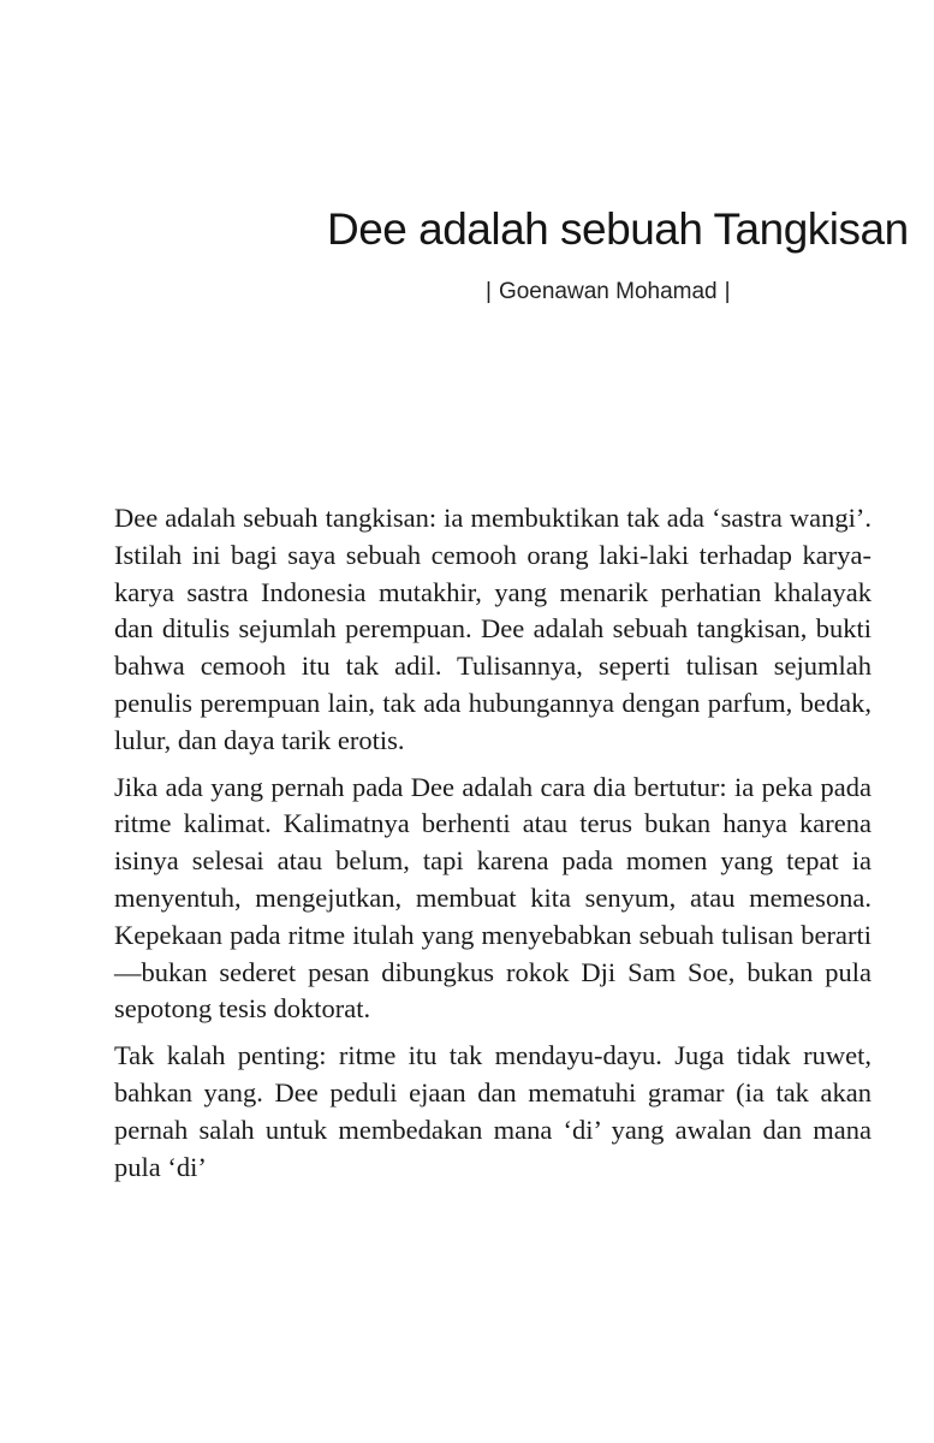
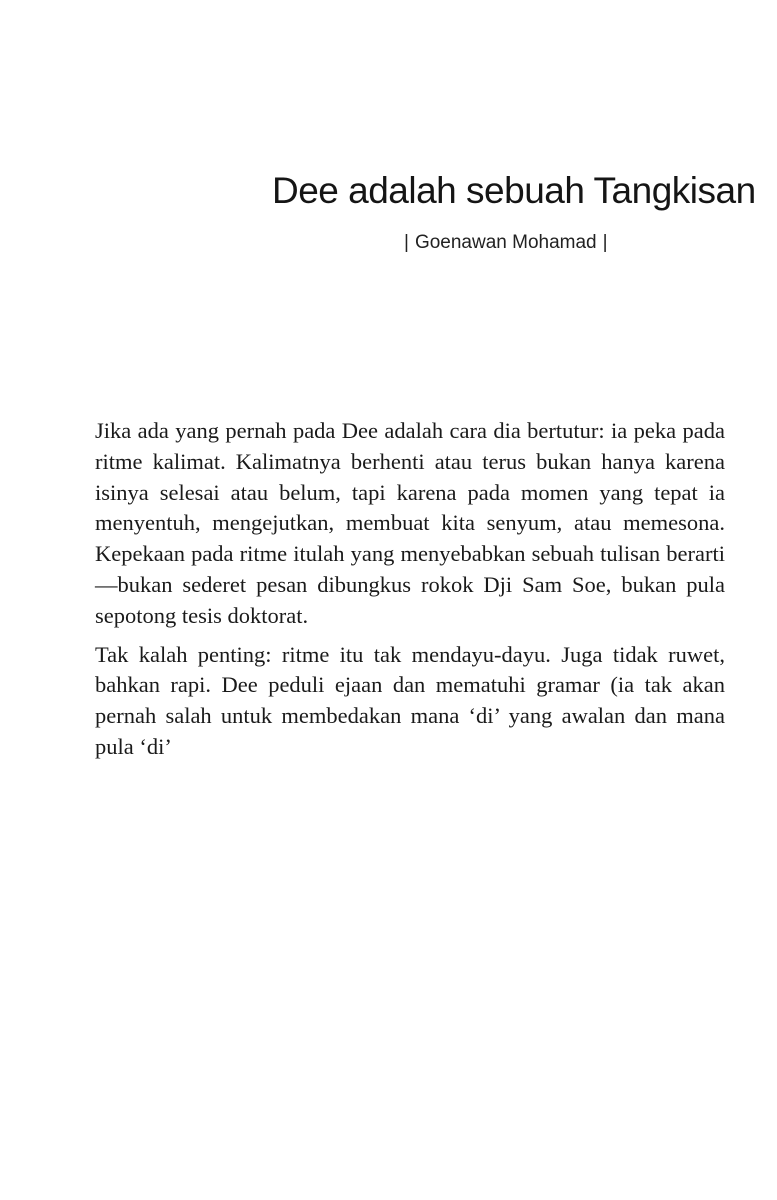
  Dee adalah sebuah Tangkisan
  | Goenawan Mohamad |
- Dee adalah sebuah tangkisan: ia membuktikan tak ada ‘sastra wangi’. Istilah ini bagi saya sebuah cemooh orang laki-laki terhadap karya-karya sastra Indonesia mutakhir, yang menarik perhatian khalayak dan ditulis sejumlah perempuan. Dee adalah sebuah tangkisan, bukti bahwa cemooh itu tak adil. Tulisannya, seperti tulisan sejumlah penulis perempuan lain, tak ada hubungannya dengan parfum, bedak, lulur, dan daya tarik erotis.
  Jika ada yang pernah pada Dee adalah cara dia bertutur: ia peka pada ritme kalimat. Kalimatnya berhenti atau terus bukan hanya karena isinya selesai atau belum, tapi karena pada momen yang tepat ia menyentuh, mengejutkan, membuat kita senyum, atau memesona. Kepekaan pada ritme itulah yang menyebabkan sebuah tulisan berarti—bukan sederet pesan dibungkus rokok Dji Sam Soe, bukan pula sepotong tesis doktorat.
- Tak kalah penting: ritme itu tak mendayu-dayu. Juga tidak ruwet, bahkan yang. Dee peduli ejaan dan mematuhi gramar (ia tak akan pernah salah untuk membedakan mana ‘di’ yang awalan dan mana pula ‘di’
+ Tak kalah penting: ritme itu tak mendayu-dayu. Juga tidak ruwet, bahkan rapi. Dee peduli ejaan dan mematuhi gramar (ia tak akan pernah salah untuk membedakan mana ‘di’ yang awalan dan mana pula ‘di’
